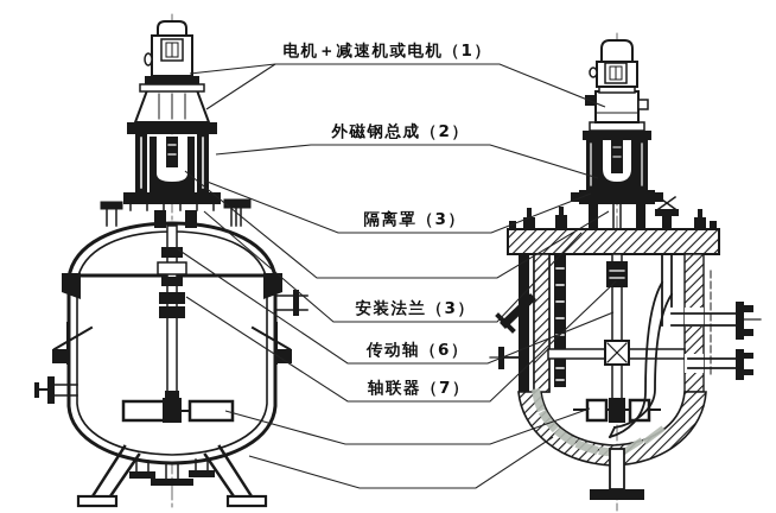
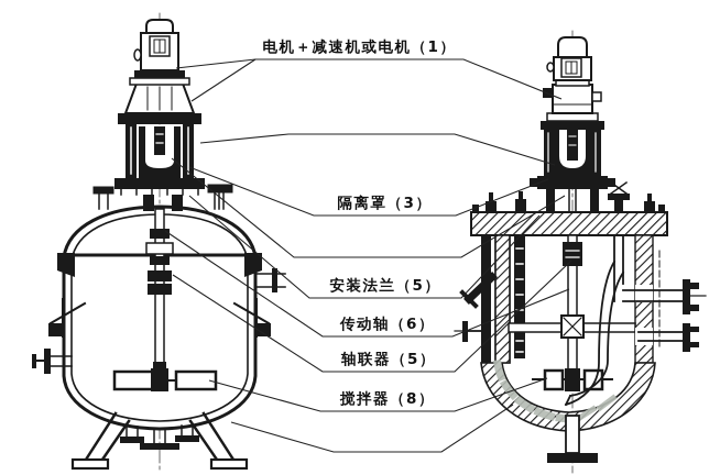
  电机＋减速机或电机（1）
- 外磁钢总成（2）
  隔离罩（3）
- 安装法兰（3）
+ 安装法兰（5）
  传动轴（6）
- 轴联器（7）
+ 轴联器（5）
+ 搅拌器（8）
